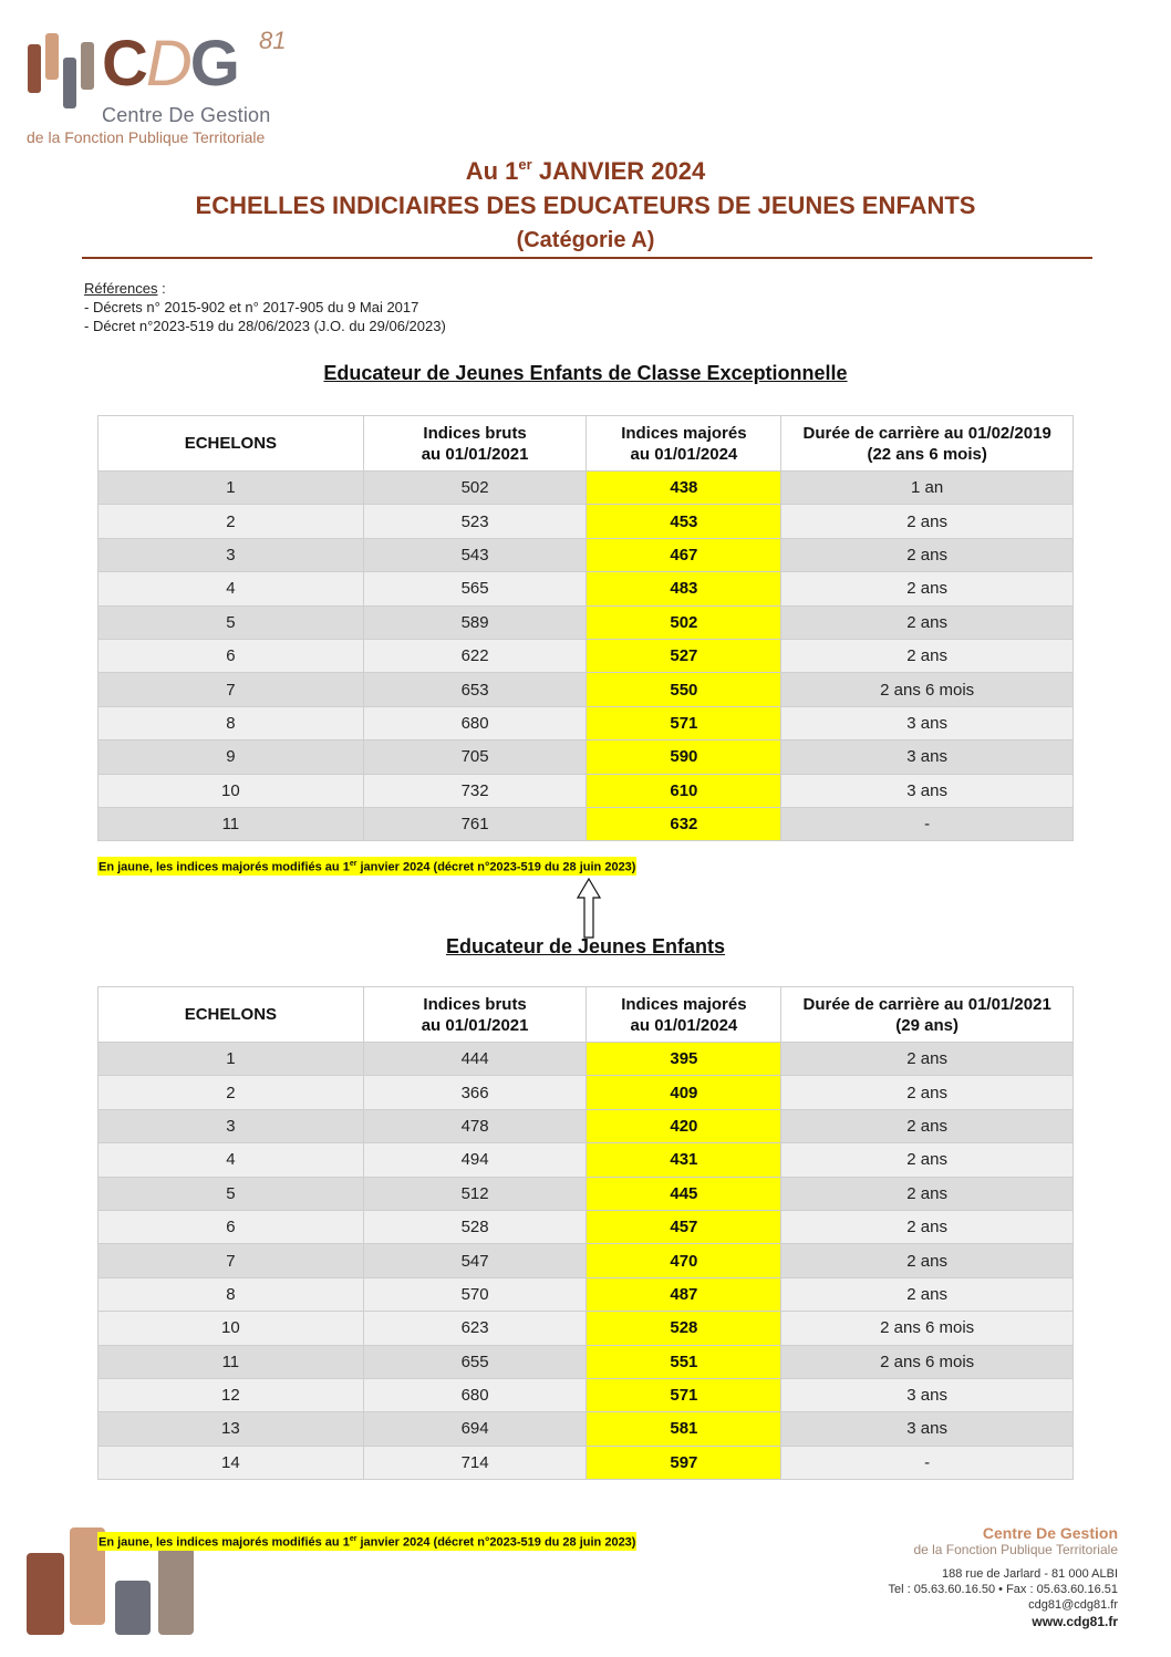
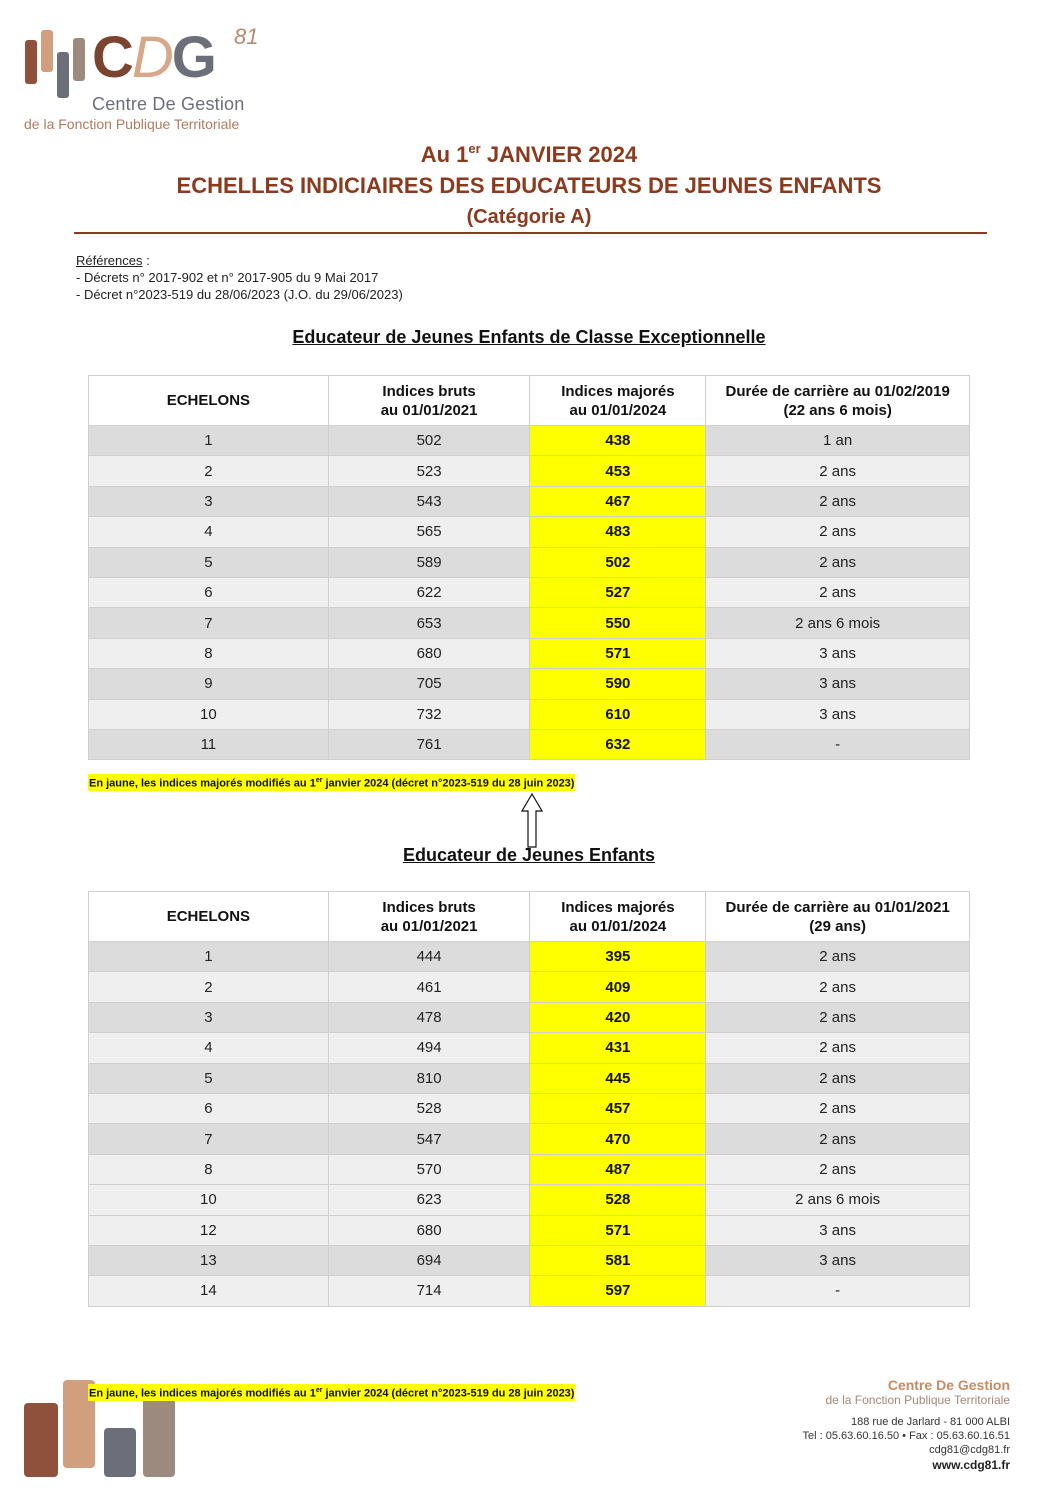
  CDG
  81
  Centre De Gestion
  de la Fonction Publique Territoriale
  Au 1er JANVIER 2024
  ECHELLES INDICIAIRES DES EDUCATEURS DE JEUNES ENFANTS
  (Catégorie A)
  Références :
- - Décrets n° 2015-902 et n° 2017-905 du 9 Mai 2017
+ - Décrets n° 2017-902 et n° 2017-905 du 9 Mai 2017
  - Décret n°2023-519 du 28/06/2023 (J.O. du 29/06/2023)
  Educateur de Jeunes Enfants de Classe Exceptionnelle
  ECHELONS	Indices brutsau 01/01/2021	Indices majorésau 01/01/2024	Durée de carrière au 01/02/2019(22 ans 6 mois)
  1	502	438	1 an
  2	523	453	2 ans
  3	543	467	2 ans
  4	565	483	2 ans
  5	589	502	2 ans
  6	622	527	2 ans
  7	653	550	2 ans 6 mois
  8	680	571	3 ans
  9	705	590	3 ans
  10	732	610	3 ans
  11	761	632	-
  En jaune, les indices majorés modifiés au 1 janvier 2024 (décret n°2023-519 du 28 juin 2023)
  Educateur de Jeunes Enfants
  ECHELONS	Indices brutsau 01/01/2021	Indices majorésau 01/01/2024	Durée de carrière au 01/01/2021(29 ans)
  1	444	395	2 ans
- 2	366	409	2 ans
+ 2	461	409	2 ans
  3	478	420	2 ans
  4	494	431	2 ans
- 5	512	445	2 ans
+ 5	810	445	2 ans
  6	528	457	2 ans
  7	547	470	2 ans
  8	570	487	2 ans
  10	623	528	2 ans 6 mois
- 11	655	551	2 ans 6 mois
  12	680	571	3 ans
  13	694	581	3 ans
  14	714	597	-
  En jaune, les indices majorés modifiés au 1 janvier 2024 (décret n°2023-519 du 28 juin 2023)
  Centre De Gestion
  de la Fonction Publique Territoriale
  188 rue de Jarlard - 81 000 ALBI
  Tel : 05.63.60.16.50 • Fax : 05.63.60.16.51
  cdg81@cdg81.fr
  www.cdg81.fr
